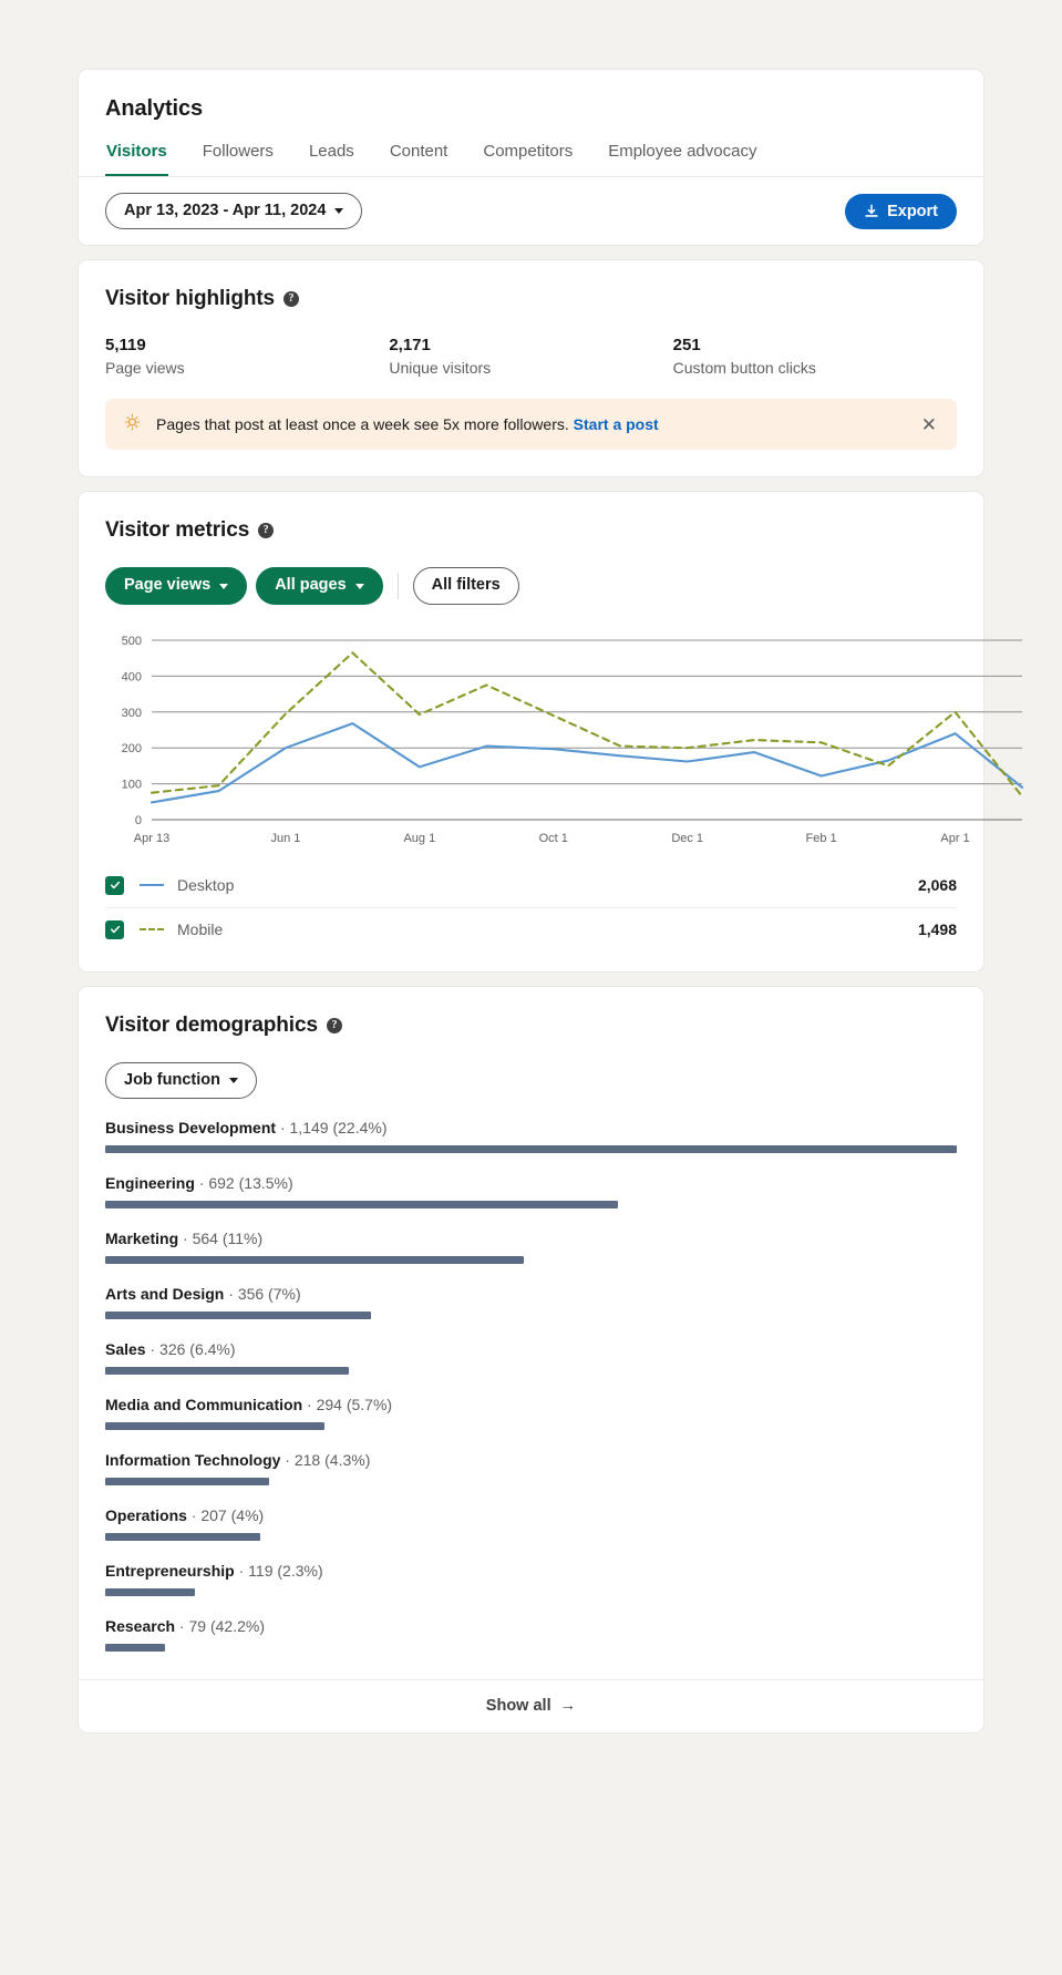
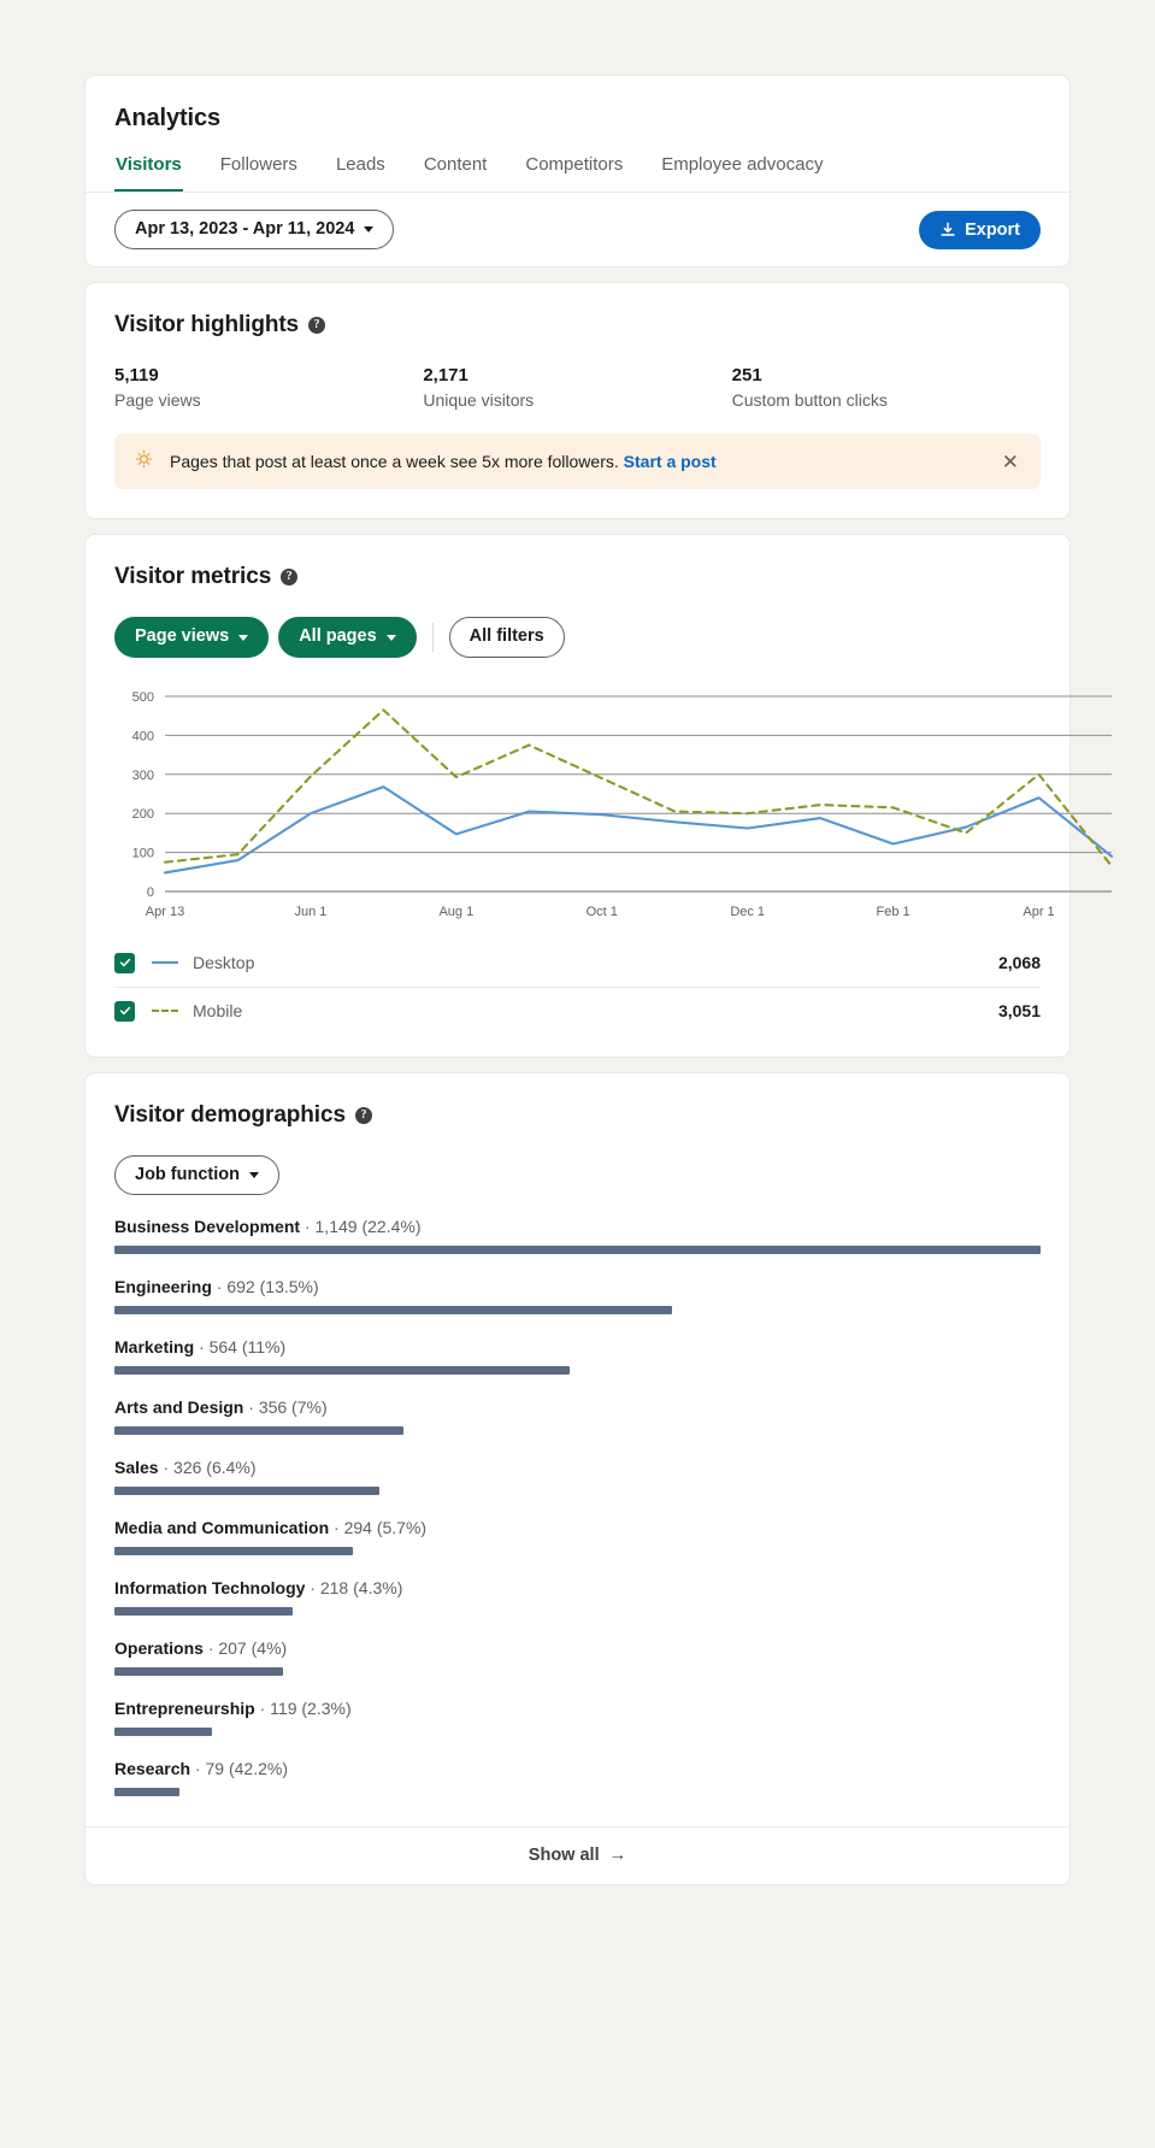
  Analytics
  Visitors
  Followers
  Leads
  Content
  Competitors
  Employee advocacy
  Apr 13, 2023 - Apr 11, 2024
  Export
  Visitor highlights
  ?
  5,119
  Page views
  2,171
  Unique visitors
  251
  Custom button clicks
  Pages that post at least once a week see 5x more followers. Start a post
  ✕
  Visitor metrics
  ?
  Page views
  All pages
  All filters
  0
  100
  200
  300
  400
  500
  Apr 13
  Jun 1
  Aug 1
  Oct 1
  Dec 1
  Feb 1
  Apr 1
  Desktop
  2,068
  Mobile
- 1,498
+ 3,051
  Visitor demographics
  ?
  Job function
  Business Development · 1,149 (22.4%)
  Engineering · 692 (13.5%)
  Marketing · 564 (11%)
  Arts and Design · 356 (7%)
  Sales · 326 (6.4%)
  Media and Communication · 294 (5.7%)
  Information Technology · 218 (4.3%)
  Operations · 207 (4%)
  Entrepreneurship · 119 (2.3%)
  Research · 79 (42.2%)
  Show all →
